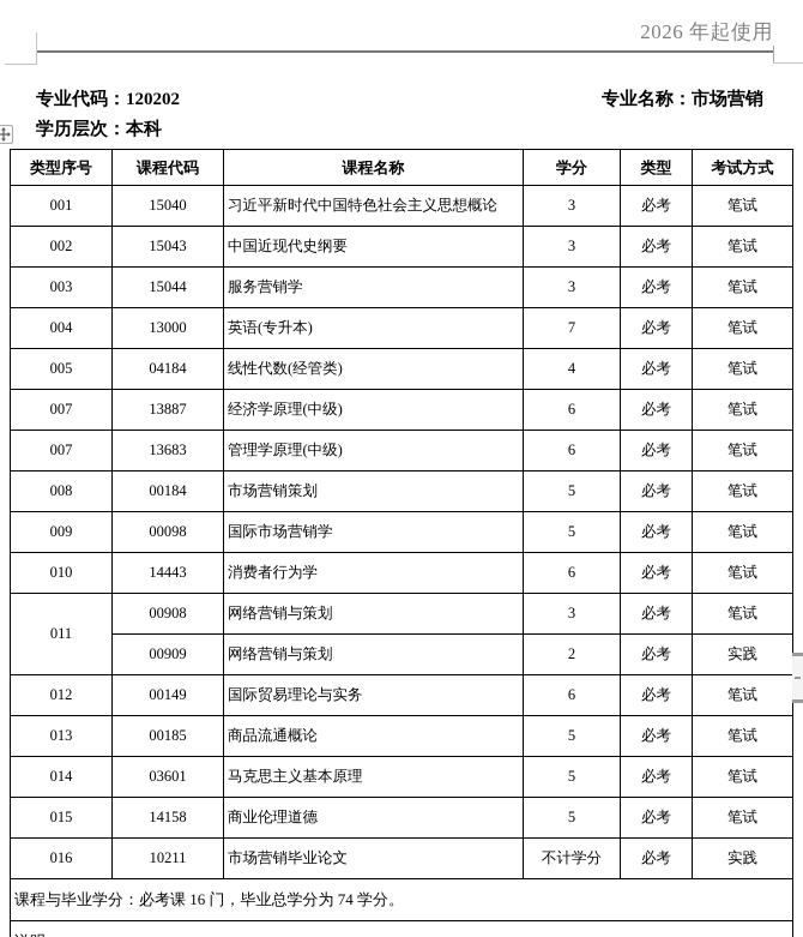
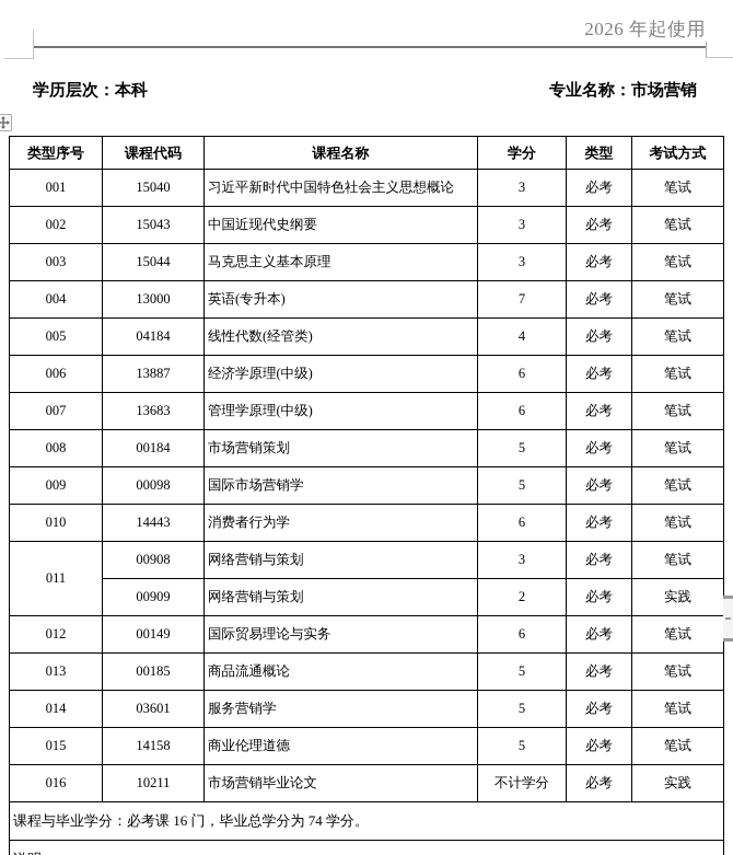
  2026 年起使用
- 专业代码：120202
  学历层次：本科
  专业名称：市场营销
  类型序号	课程代码	课程名称	学分	类型	考试方式
  001	15040	习近平新时代中国特色社会主义思想概论	3	必考	笔试
  002	15043	中国近现代史纲要	3	必考	笔试
- 003	15044	服务营销学	3	必考	笔试
+ 003	15044	马克思主义基本原理	3	必考	笔试
  004	13000	英语(专升本)	7	必考	笔试
  005	04184	线性代数(经管类)	4	必考	笔试
- 007	13887	经济学原理(中级)	6	必考	笔试
+ 006	13887	经济学原理(中级)	6	必考	笔试
  007	13683	管理学原理(中级)	6	必考	笔试
  008	00184	市场营销策划	5	必考	笔试
  009	00098	国际市场营销学	5	必考	笔试
  010	14443	消费者行为学	6	必考	笔试
  011	00908	网络营销与策划	3	必考	笔试
  00909	网络营销与策划	2	必考	实践
  012	00149	国际贸易理论与实务	6	必考	笔试
  013	00185	商品流通概论	5	必考	笔试
- 014	03601	马克思主义基本原理	5	必考	笔试
+ 014	03601	服务营销学	5	必考	笔试
  015	14158	商业伦理道德	5	必考	笔试
  016	10211	市场营销毕业论文	不计学分	必考	实践
  课程与毕业学分：必考课 16 门，毕业总学分为 74 学分。
